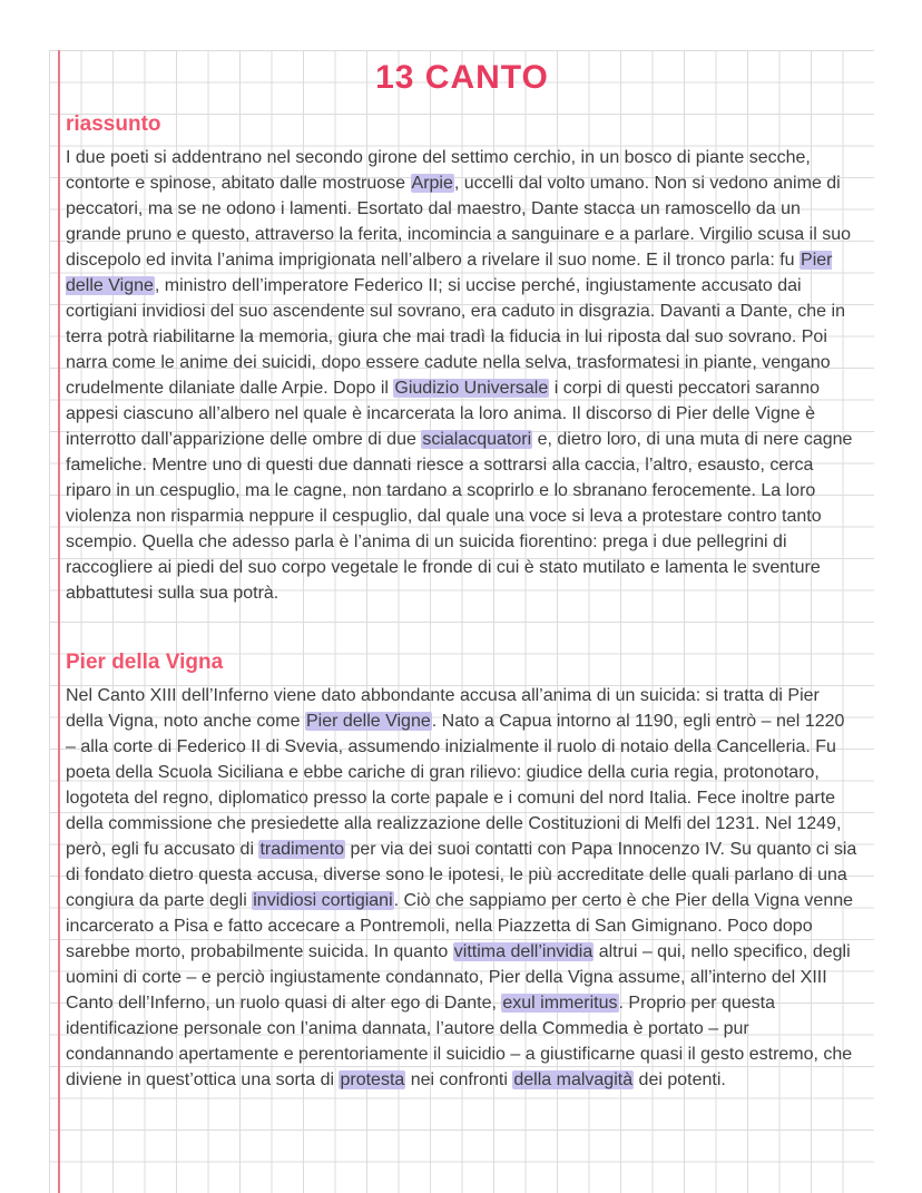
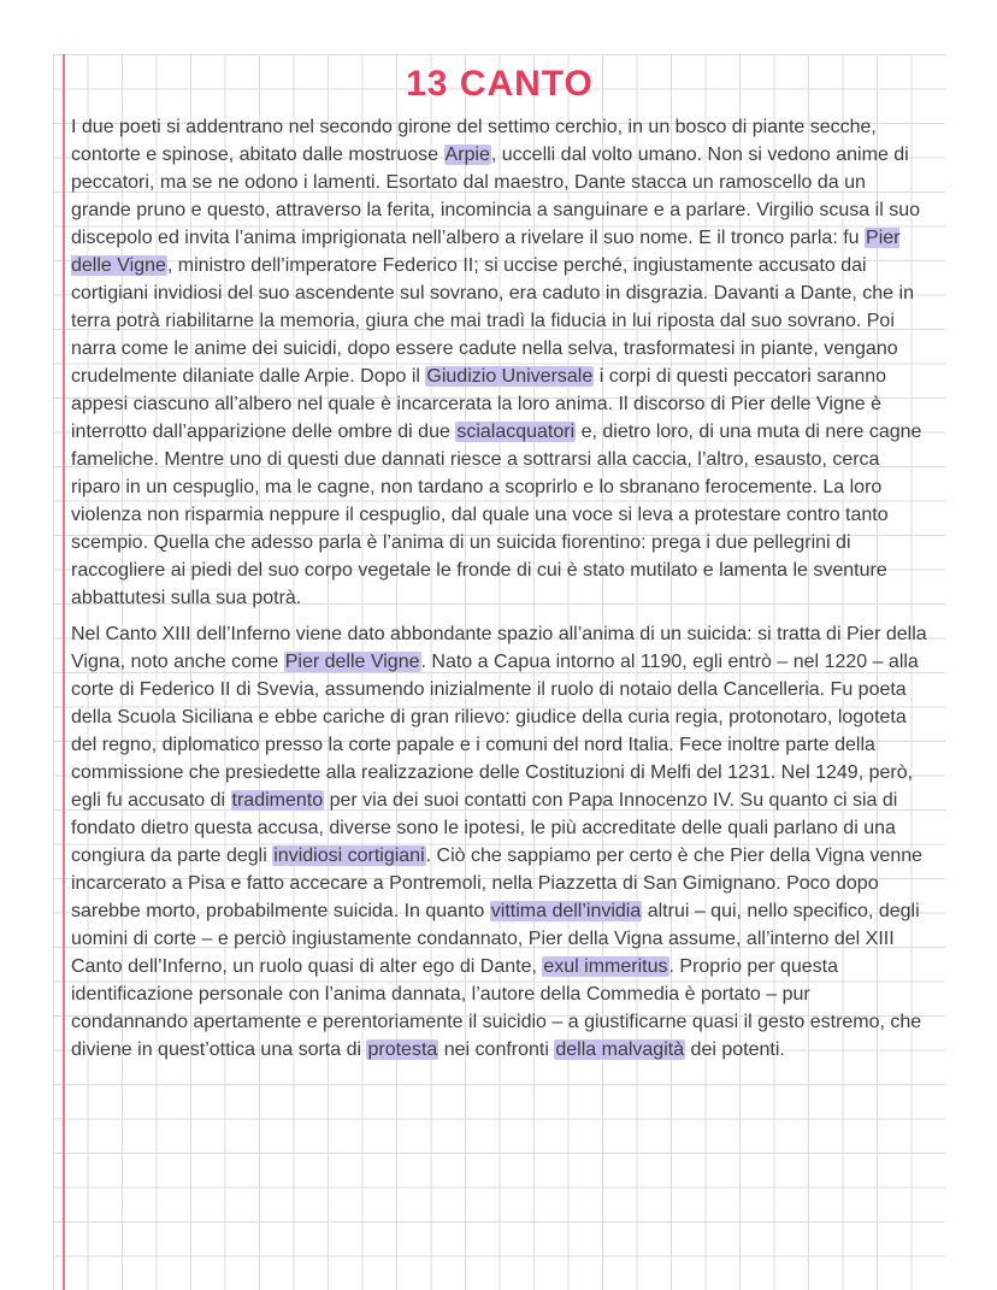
  13 CANTO
- riassunto
  I due poeti si addentrano nel secondo girone del settimo cerchio, in un bosco di piante secche, contorte e spinose, abitato dalle mostruose Arpie, uccelli dal volto umano. Non si vedono anime di peccatori, ma se ne odono i lamenti. Esortato dal maestro, Dante stacca un ramoscello da un grande pruno e questo, attraverso la ferita, incomincia a sanguinare e a parlare. Virgilio scusa il suo discepolo ed invita l’anima imprigionata nell’albero a rivelare il suo nome. E il tronco parla: fu Pier delle Vigne, ministro dell’imperatore Federico II; si uccise perché, ingiustamente accusato dai cortigiani invidiosi del suo ascendente sul sovrano, era caduto in disgrazia. Davanti a Dante, che in terra potrà riabilitarne la memoria, giura che mai tradì la fiducia in lui riposta dal suo sovrano. Poi narra come le anime dei suicidi, dopo essere cadute nella selva, trasformatesi in piante, vengano crudelmente dilaniate dalle Arpie. Dopo il Giudizio Universale i corpi di questi peccatori saranno appesi ciascuno all’albero nel quale è incarcerata la loro anima. Il discorso di Pier delle Vigne è interrotto dall’apparizione delle ombre di due scialacquatori e, dietro loro, di una muta di nere cagne fameliche. Mentre uno di questi due dannati riesce a sottrarsi alla caccia, l’altro, esausto, cerca riparo in un cespuglio, ma le cagne, non tardano a scoprirlo e lo sbranano ferocemente. La loro violenza non risparmia neppure il cespuglio, dal quale una voce si leva a protestare contro tanto scempio. Quella che adesso parla è l’anima di un suicida fiorentino: prega i due pellegrini di raccogliere ai piedi del suo corpo vegetale le fronde di cui è stato mutilato e lamenta le sventure abbattutesi sulla sua potrà.
- Pier della Vigna
- Nel Canto XIII dell’Inferno viene dato abbondante accusa all’anima di un suicida: si tratta di Pier della Vigna, noto anche come Pier delle Vigne. Nato a Capua intorno al 1190, egli entrò – nel 1220 – alla corte di Federico II di Svevia, assumendo inizialmente il ruolo di notaio della Cancelleria. Fu poeta della Scuola Siciliana e ebbe cariche di gran rilievo: giudice della curia regia, protonotaro, logoteta del regno, diplomatico presso la corte papale e i comuni del nord Italia. Fece inoltre parte della commissione che presiedette alla realizzazione delle Costituzioni di Melfi del 1231. Nel 1249, però, egli fu accusato di tradimento per via dei suoi contatti con Papa Innocenzo IV. Su quanto ci sia di fondato dietro questa accusa, diverse sono le ipotesi, le più accreditate delle quali parlano di una congiura da parte degli invidiosi cortigiani. Ciò che sappiamo per certo è che Pier della Vigna venne incarcerato a Pisa e fatto accecare a Pontremoli, nella Piazzetta di San Gimignano. Poco dopo sarebbe morto, probabilmente suicida. In quanto vittima dell’invidia altrui – qui, nello specifico, degli uomini di corte – e perciò ingiustamente condannato, Pier della Vigna assume, all’interno del XIII Canto dell’Inferno, un ruolo quasi di alter ego di Dante, exul immeritus. Proprio per questa identificazione personale con l’anima dannata, l’autore della Commedia è portato – pur condannando apertamente e perentoriamente il suicidio – a giustificarne quasi il gesto estremo, che diviene in quest’ottica una sorta di protesta nei confronti della malvagità dei potenti.
+ Nel Canto XIII dell’Inferno viene dato abbondante spazio all’anima di un suicida: si tratta di Pier della Vigna, noto anche come Pier delle Vigne. Nato a Capua intorno al 1190, egli entrò – nel 1220 – alla corte di Federico II di Svevia, assumendo inizialmente il ruolo di notaio della Cancelleria. Fu poeta della Scuola Siciliana e ebbe cariche di gran rilievo: giudice della curia regia, protonotaro, logoteta del regno, diplomatico presso la corte papale e i comuni del nord Italia. Fece inoltre parte della commissione che presiedette alla realizzazione delle Costituzioni di Melfi del 1231. Nel 1249, però, egli fu accusato di tradimento per via dei suoi contatti con Papa Innocenzo IV. Su quanto ci sia di fondato dietro questa accusa, diverse sono le ipotesi, le più accreditate delle quali parlano di una congiura da parte degli invidiosi cortigiani. Ciò che sappiamo per certo è che Pier della Vigna venne incarcerato a Pisa e fatto accecare a Pontremoli, nella Piazzetta di San Gimignano. Poco dopo sarebbe morto, probabilmente suicida. In quanto vittima dell’invidia altrui – qui, nello specifico, degli uomini di corte – e perciò ingiustamente condannato, Pier della Vigna assume, all’interno del XIII Canto dell’Inferno, un ruolo quasi di alter ego di Dante, exul immeritus. Proprio per questa identificazione personale con l’anima dannata, l’autore della Commedia è portato – pur condannando apertamente e perentoriamente il suicidio – a giustificarne quasi il gesto estremo, che diviene in quest’ottica una sorta di protesta nei confronti della malvagità dei potenti.
